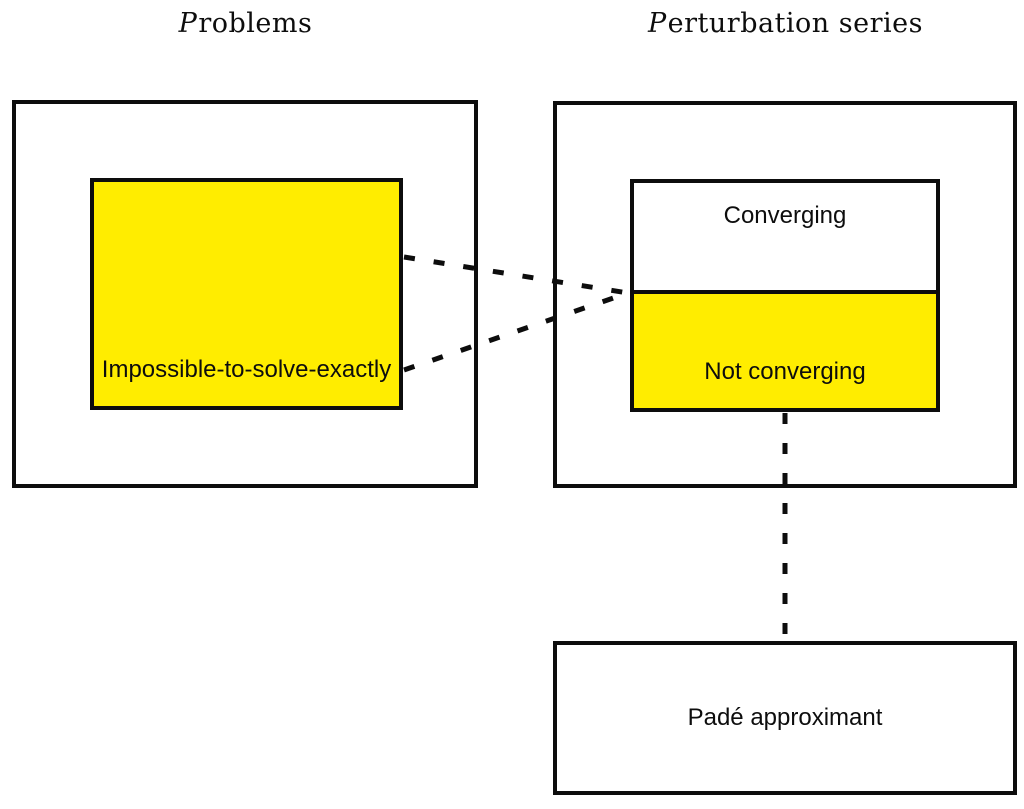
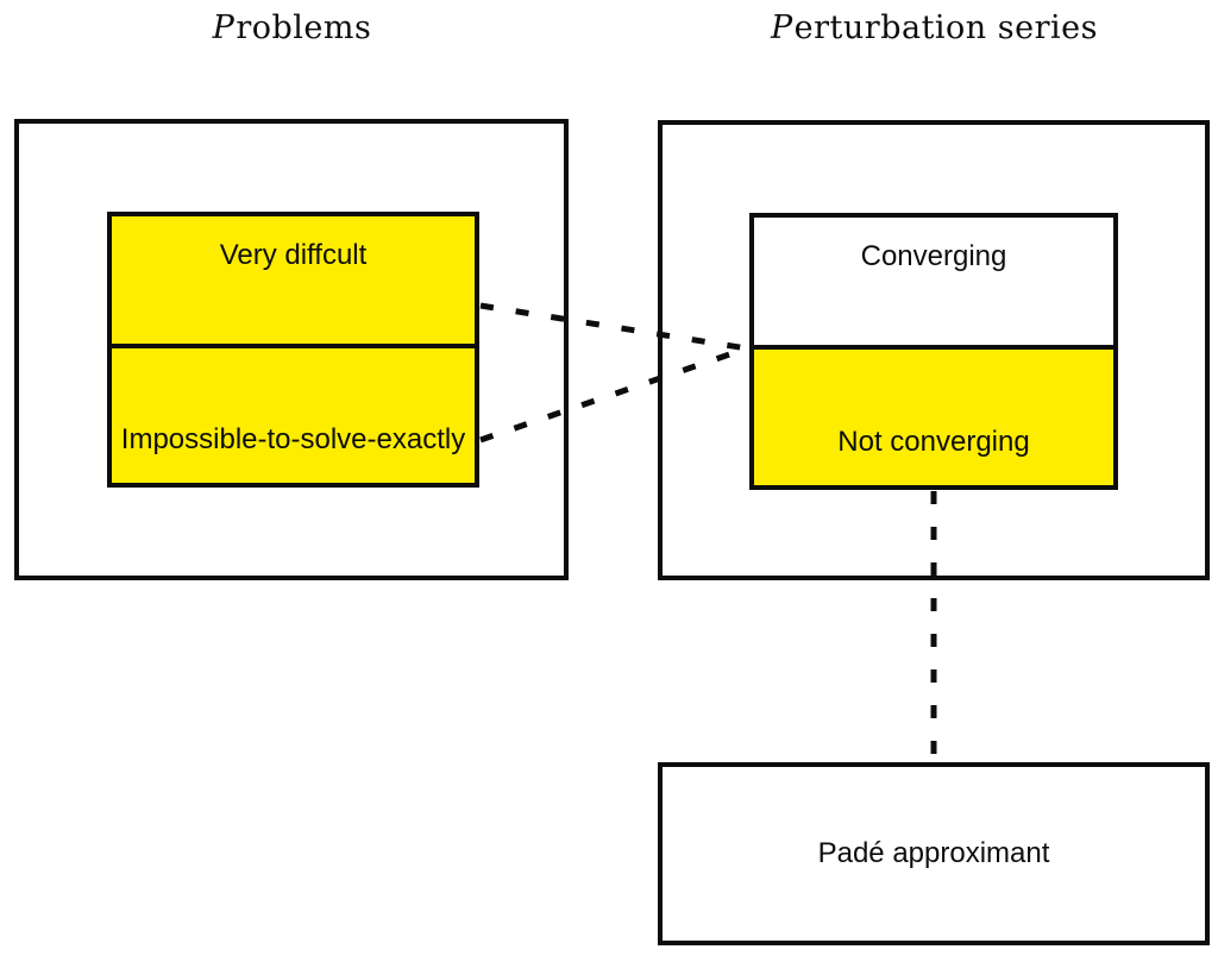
  Problems
  Perturbation series
+ Very diffcult
  Impossible-to-solve-exactly
  Converging
  Not converging
  Padé approximant
